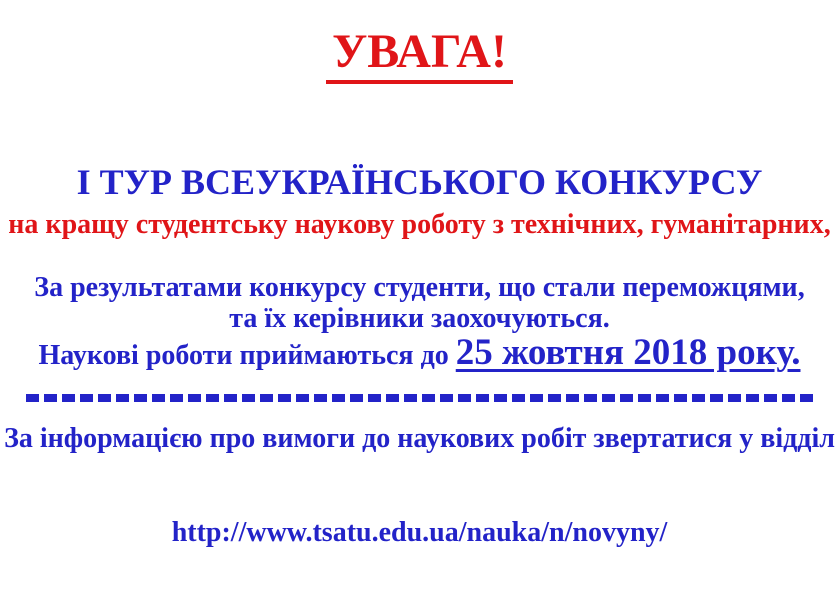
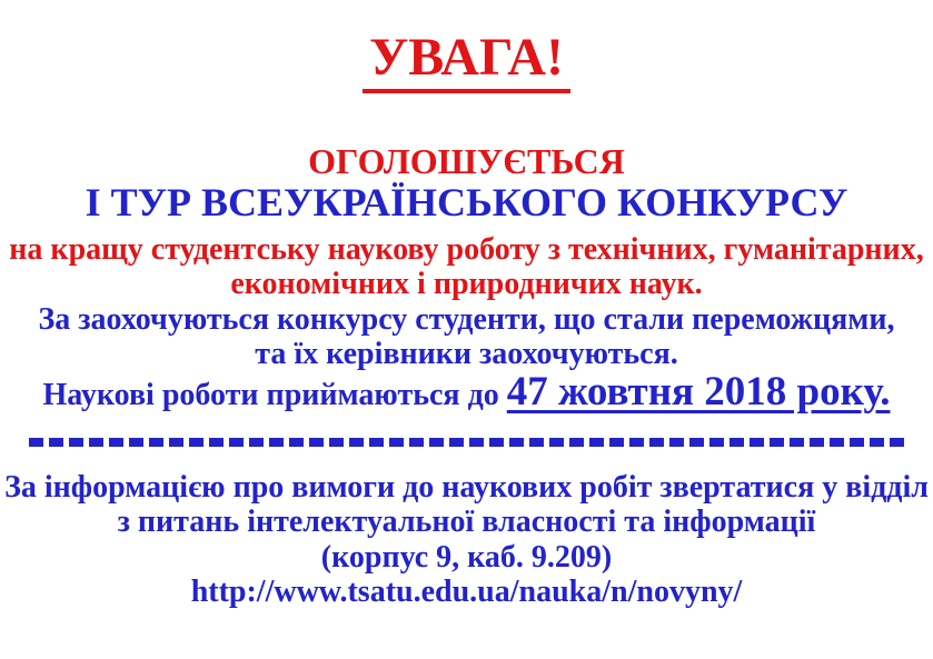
  УВАГА!
+ ОГОЛОШУЄТЬСЯ
  І ТУР ВСЕУКРАЇНСЬКОГО КОНКУРСУ
  на кращу студентську наукову роботу з технічних, гуманітарних,
+ економічних і природничих наук.
- За результатами конкурсу студенти, що стали переможцями,
+ За заохочуються конкурсу студенти, що стали переможцями,
  та їх керівники заохочуються.
- Наукові роботи приймаються до 25 жовтня 2018 року.
+ Наукові роботи приймаються до 47 жовтня 2018 року.
  За інформацією про вимоги до наукових робіт звертатися у відділ
+ з питань інтелектуальної власності та інформації
+ (корпус 9, каб. 9.209)
  http://www.tsatu.edu.ua/nauka/n/novyny/
